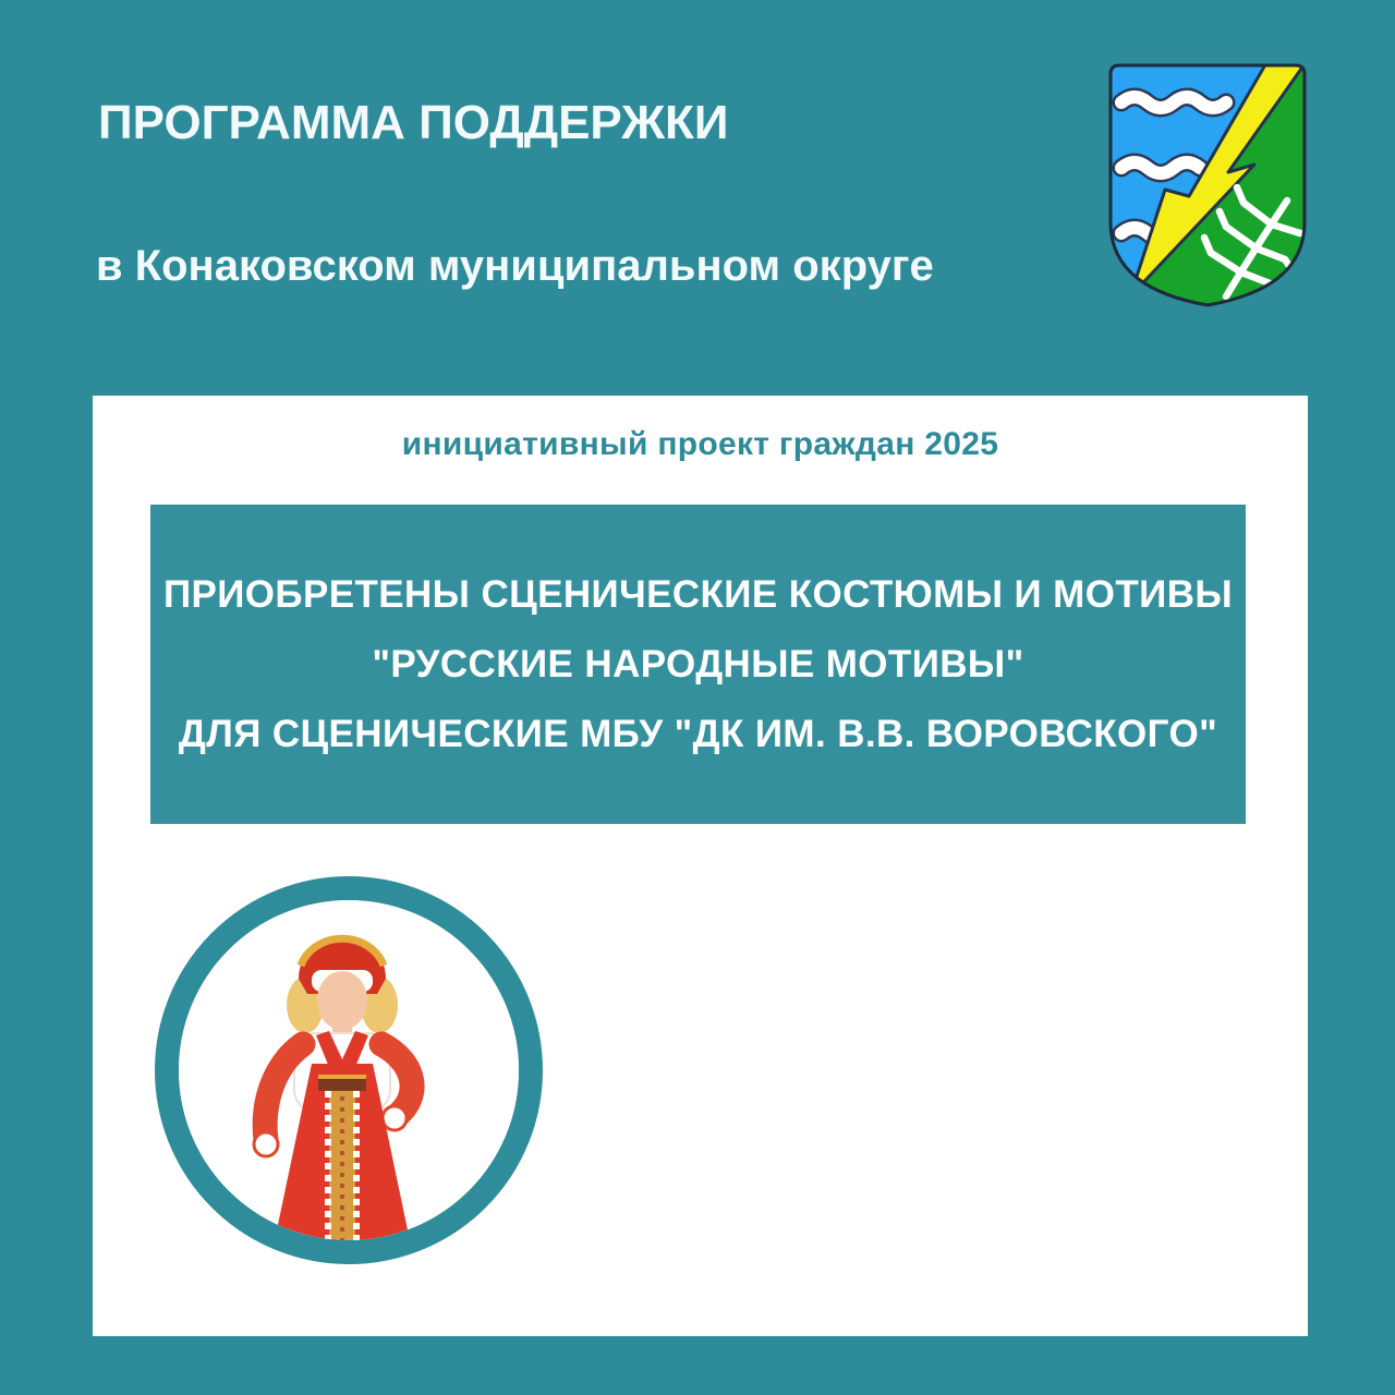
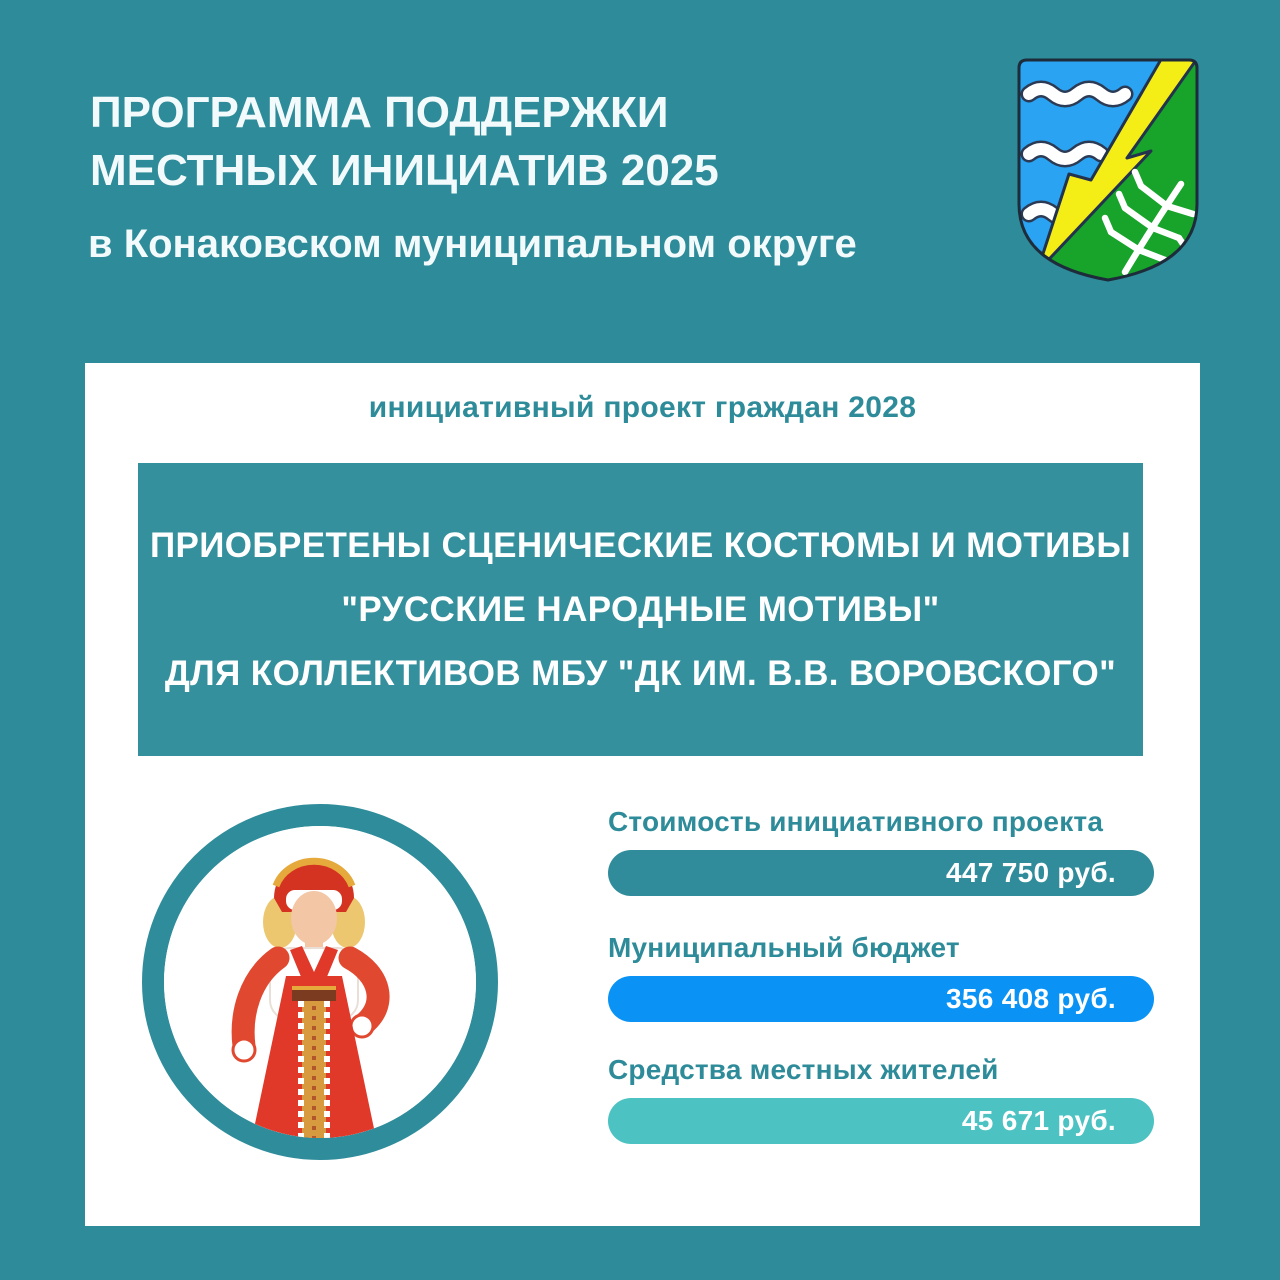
  ПРОГРАММА ПОДДЕРЖКИ
+ МЕСТНЫХ ИНИЦИАТИВ 2025
  в Конаковском муниципальном округе
- инициативный проект граждан 2025
+ инициативный проект граждан 2028
  ПРИОБРЕТЕНЫ СЦЕНИЧЕСКИЕ КОСТЮМЫ И МОТИВЫ
  "РУССКИЕ НАРОДНЫЕ МОТИВЫ"
- ДЛЯ СЦЕНИЧЕСКИЕ МБУ "ДК ИМ. В.В. ВОРОВСКОГО"
+ ДЛЯ КОЛЛЕКТИВОВ МБУ "ДК ИМ. В.В. ВОРОВСКОГО"
+ Стоимость инициативного проекта
+ 447 750 руб.
+ Муниципальный бюджет
+ 356 408 руб.
+ Средства местных жителей
+ 45 671 руб.
